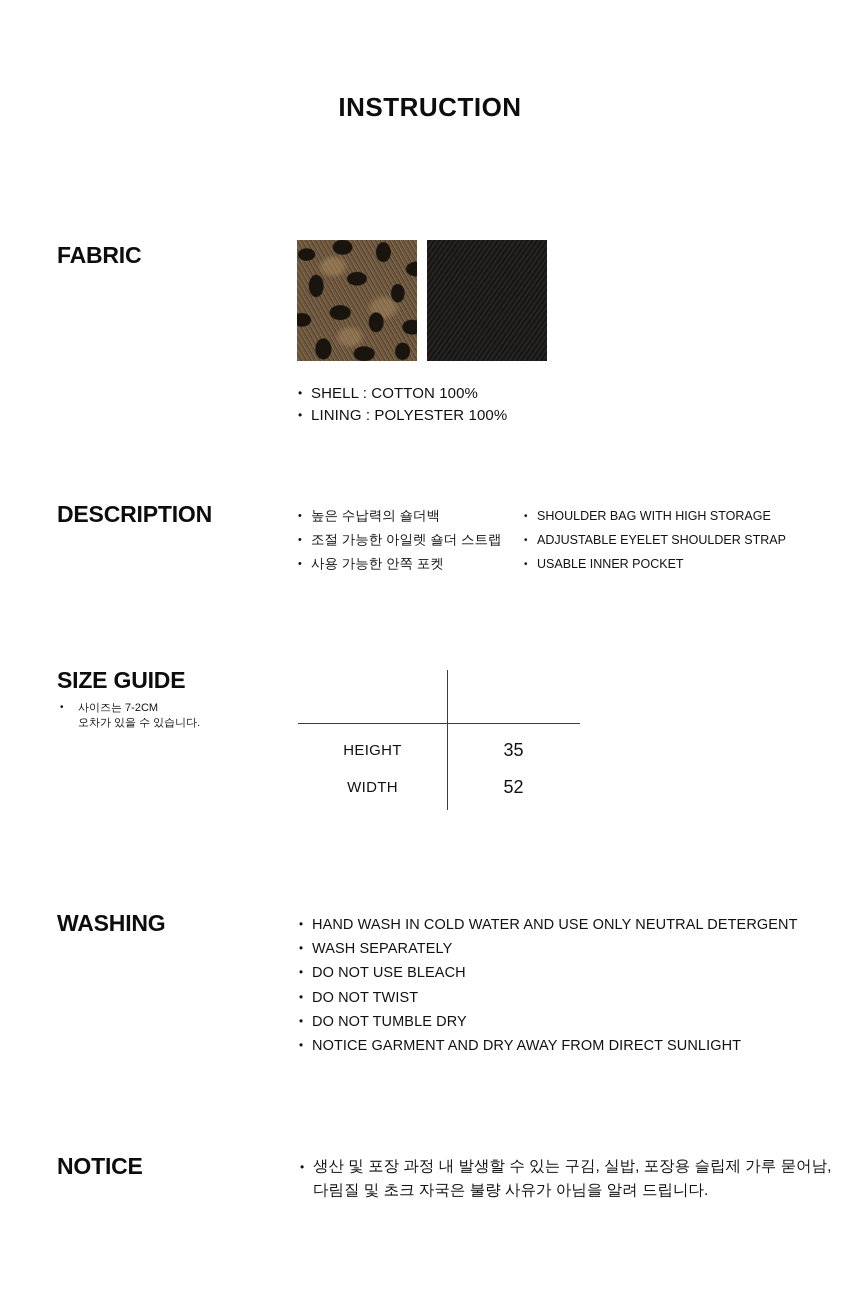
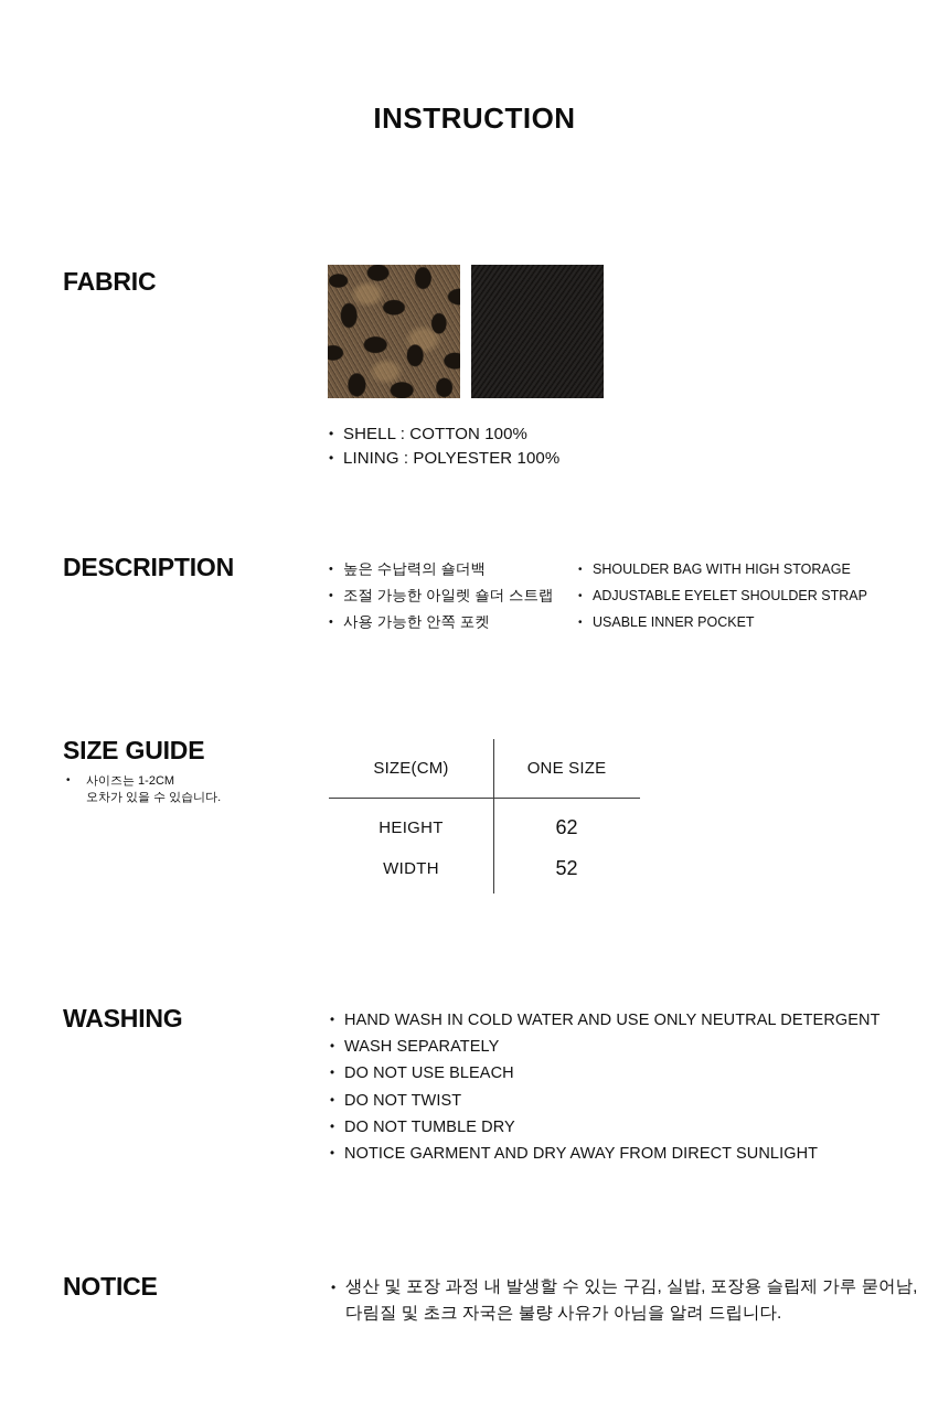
  INSTRUCTION
  FABRIC
  SHELL : COTTON 100%
  LINING : POLYESTER 100%
  DESCRIPTION
  높은 수납력의 숄더백
  조절 가능한 아일렛 숄더 스트랩
  사용 가능한 안쪽 포켓
  SHOULDER BAG WITH HIGH STORAGE
  ADJUSTABLE EYELET SHOULDER STRAP
  USABLE INNER POCKET
  SIZE GUIDE
- 사이즈는 7-2CM
+ 사이즈는 1-2CM
  오차가 있을 수 있습니다.
+ SIZE(CM)
+ ONE SIZE
  HEIGHT
- 35
+ 62
  WIDTH
  52
  WASHING
  HAND WASH IN COLD WATER AND USE ONLY NEUTRAL DETERGENT
  WASH SEPARATELY
  DO NOT USE BLEACH
  DO NOT TWIST
  DO NOT TUMBLE DRY
  NOTICE GARMENT AND DRY AWAY FROM DIRECT SUNLIGHT
  NOTICE
  생산 및 포장 과정 내 발생할 수 있는 구김, 실밥, 포장용 슬립제 가루 묻어남,
  다림질 및 초크 자국은 불량 사유가 아님을 알려 드립니다.
